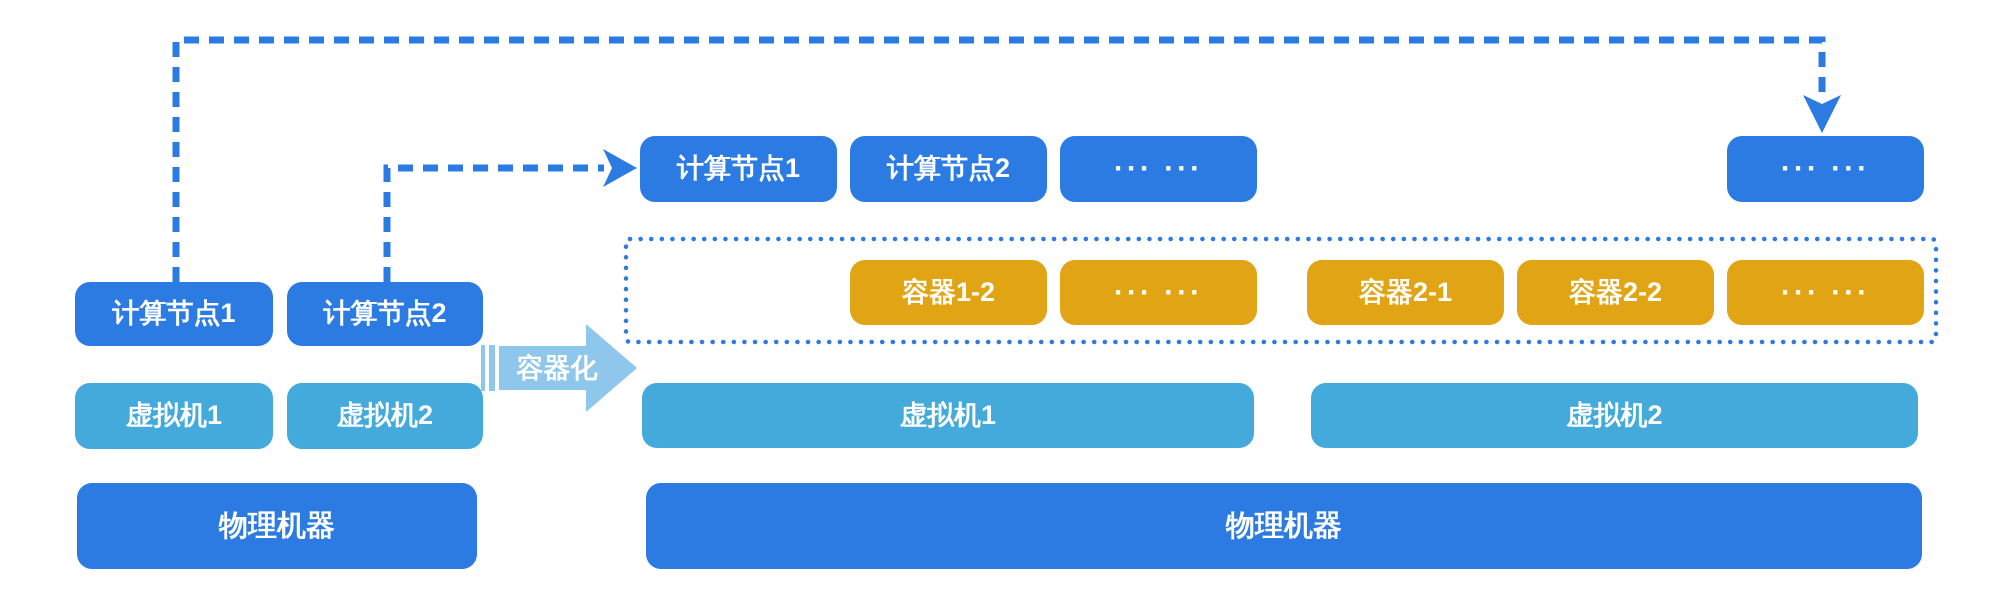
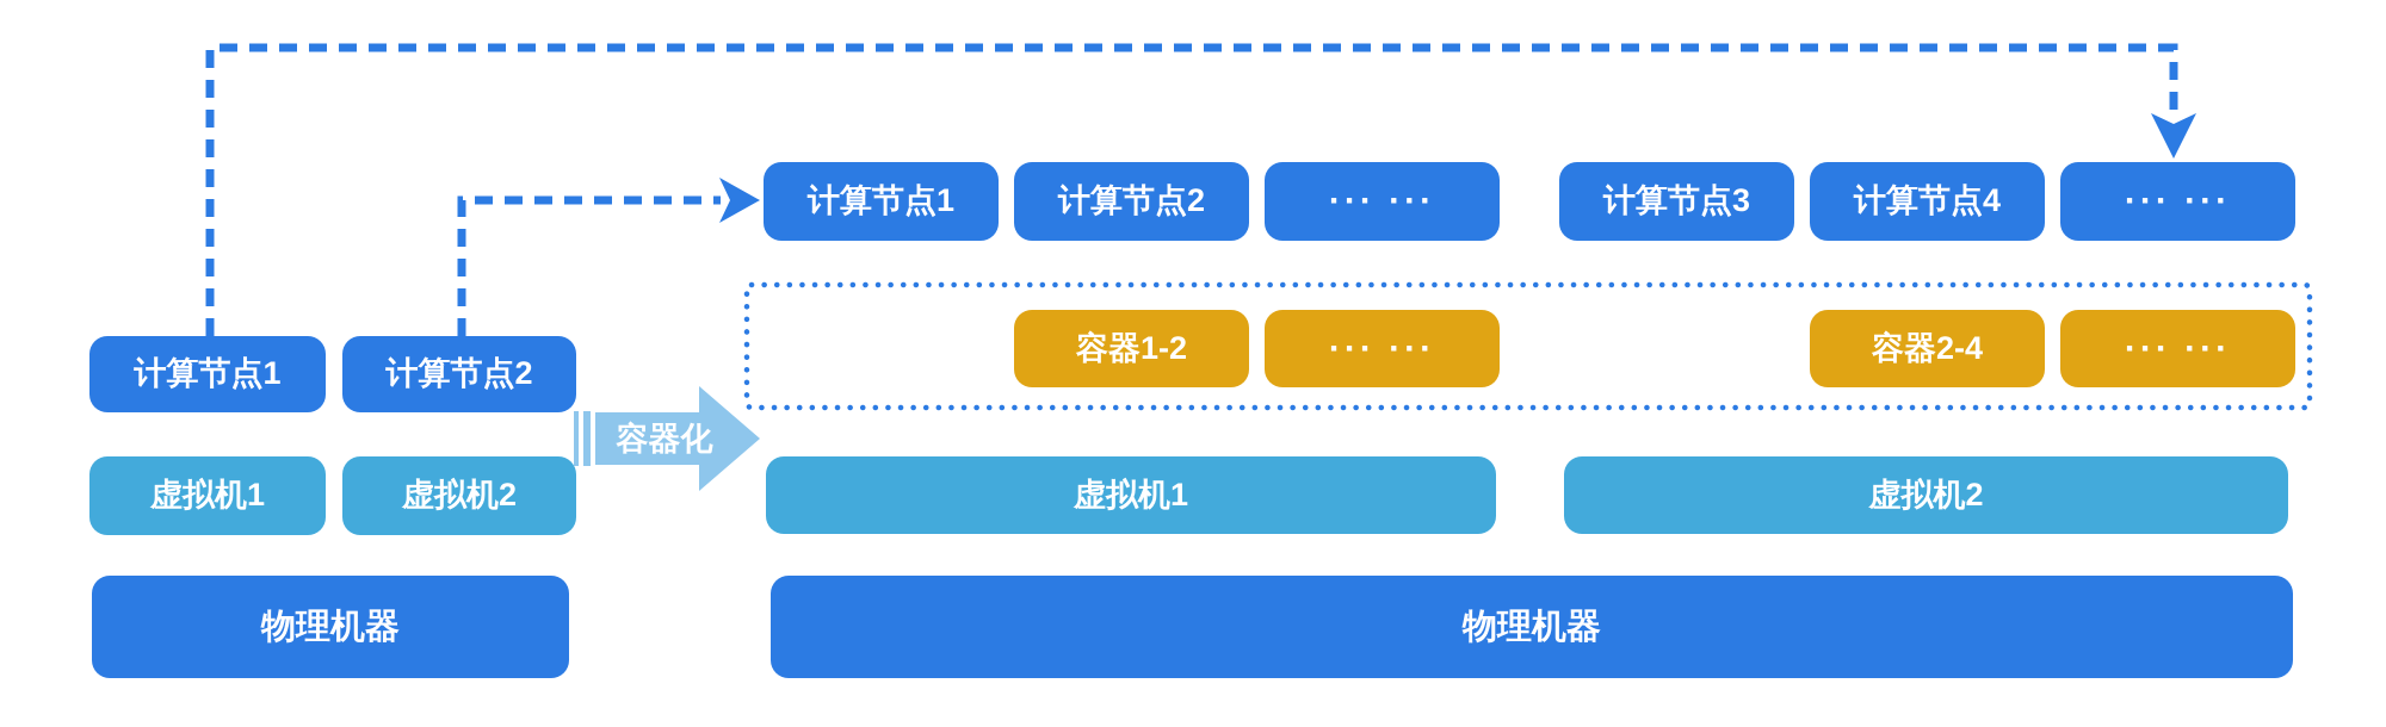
  计算节点1
  计算节点2
  虚拟机1
  虚拟机2
  物理机器
  容器化
  计算节点1
  计算节点2
  ··· ···
+ 计算节点3
+ 计算节点4
  ··· ···
  容器1-2
  ··· ···
- 容器2-1
- 容器2-2
+ 容器2-4
  ··· ···
  虚拟机1
  虚拟机2
  物理机器
